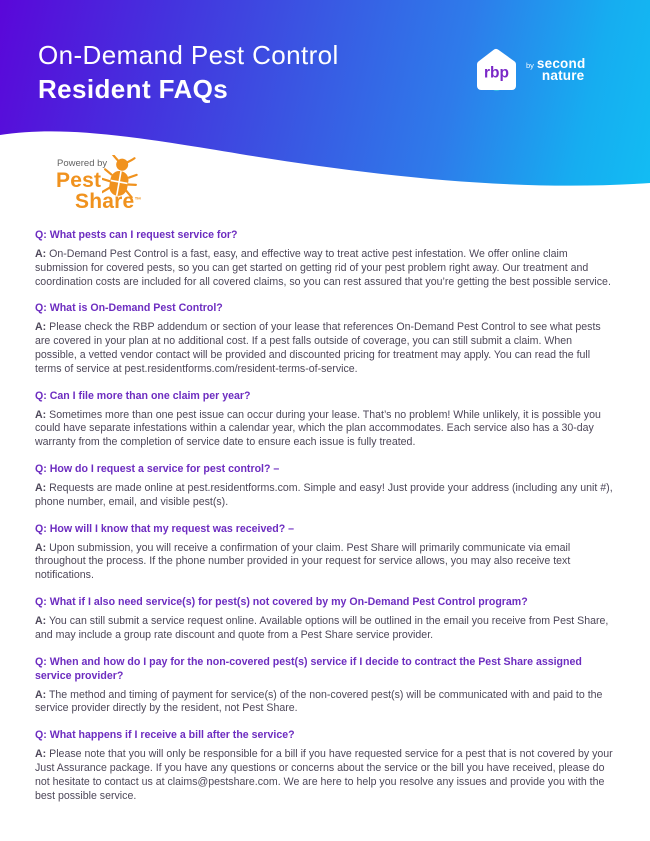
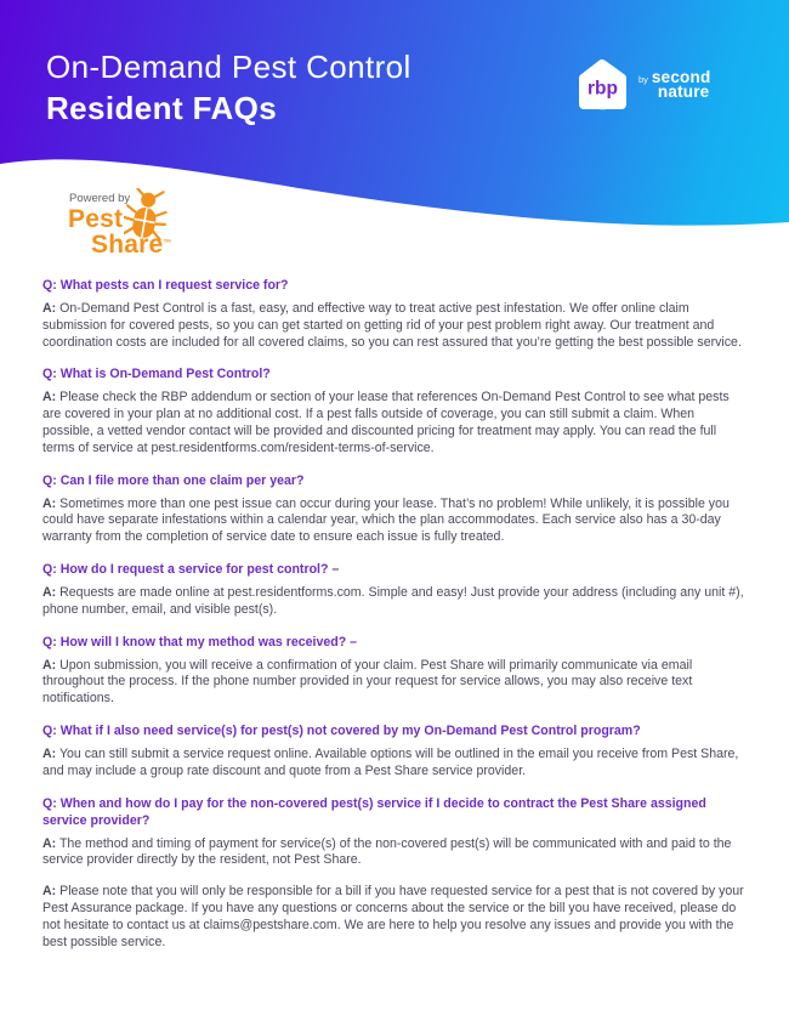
  On-Demand Pest Control
  Resident FAQs
  rbp
  by
  second
  nature
  Powered by
  Pest
  Share
  Q: What pests can I request service for?
  A: On-Demand Pest Control is a fast, easy, and effective way to treat active pest infestation. We offer online claim submission for covered pests, so you can get started on getting rid of your pest problem right away. Our treatment and coordination costs are included for all covered claims, so you can rest assured that you’re getting the best possible service.
  Q: What is On-Demand Pest Control?
  A: Please check the RBP addendum or section of your lease that references On-Demand Pest Control to see what pests are covered in your plan at no additional cost. If a pest falls outside of coverage, you can still submit a claim. When possible, a vetted vendor contact will be provided and discounted pricing for treatment may apply. You can read the full terms of service at pest.residentforms.com/resident-terms-of-service.
  Q: Can I file more than one claim per year?
  A: Sometimes more than one pest issue can occur during your lease. That’s no problem! While unlikely, it is possible you could have separate infestations within a calendar year, which the plan accommodates. Each service also has a 30-day warranty from the completion of service date to ensure each issue is fully treated.
  Q: How do I request a service for pest control? –
  A: Requests are made online at pest.residentforms.com. Simple and easy! Just provide your address (including any unit #), phone number, email, and visible pest(s).
- Q: How will I know that my request was received? –
+ Q: How will I know that my method was received? –
  A: Upon submission, you will receive a confirmation of your claim. Pest Share will primarily communicate via email throughout the process. If the phone number provided in your request for service allows, you may also receive text notifications.
  Q: What if I also need service(s) for pest(s) not covered by my On-Demand Pest Control program?
  A: You can still submit a service request online. Available options will be outlined in the email you receive from Pest Share, and may include a group rate discount and quote from a Pest Share service provider.
  Q: When and how do I pay for the non-covered pest(s) service if I decide to contract the Pest Share assigned service provider?
  A: The method and timing of payment for service(s) of the non-covered pest(s) will be communicated with and paid to the service provider directly by the resident, not Pest Share.
- Q: What happens if I receive a bill after the service?
- A: Please note that you will only be responsible for a bill if you have requested service for a pest that is not covered by your Just Assurance package. If you have any questions or concerns about the service or the bill you have received, please do not hesitate to contact us at claims@pestshare.com. We are here to help you resolve any issues and provide you with the best possible service.
+ A: Please note that you will only be responsible for a bill if you have requested service for a pest that is not covered by your Pest Assurance package. If you have any questions or concerns about the service or the bill you have received, please do not hesitate to contact us at claims@pestshare.com. We are here to help you resolve any issues and provide you with the best possible service.
